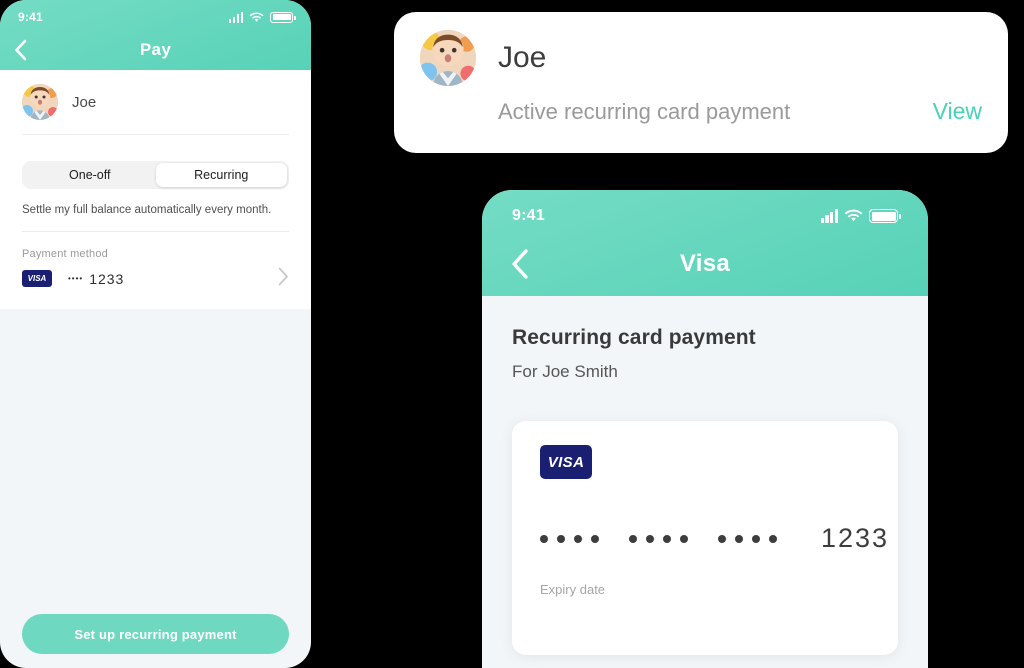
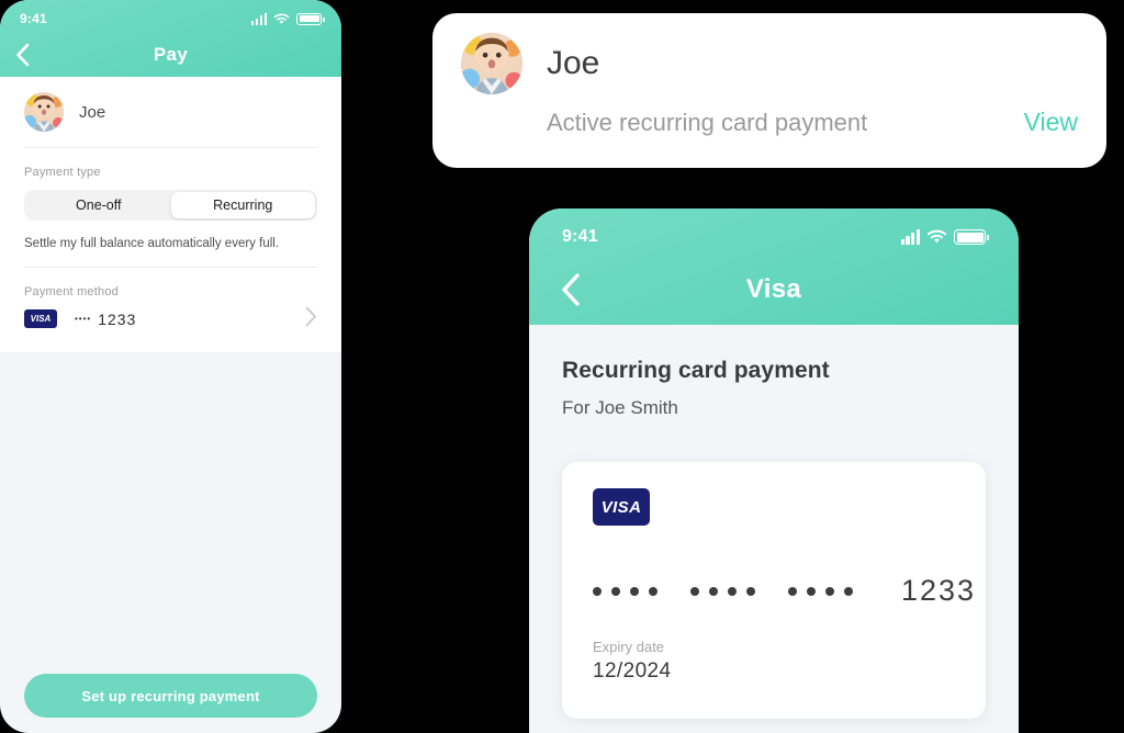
  9:41
  Pay
  Joe
+ Payment type
  One-off
  Recurring
- Settle my full balance automatically every month.
+ Settle my full balance automatically every full.
  Payment method
  VISA
  ••••
  1233
  Set up recurring payment
  Joe
  Active recurring card payment
  View
  9:41
  Visa
  Recurring card payment
  For Joe Smith
  VISA
  1233
  Expiry date
+ 12/2024
